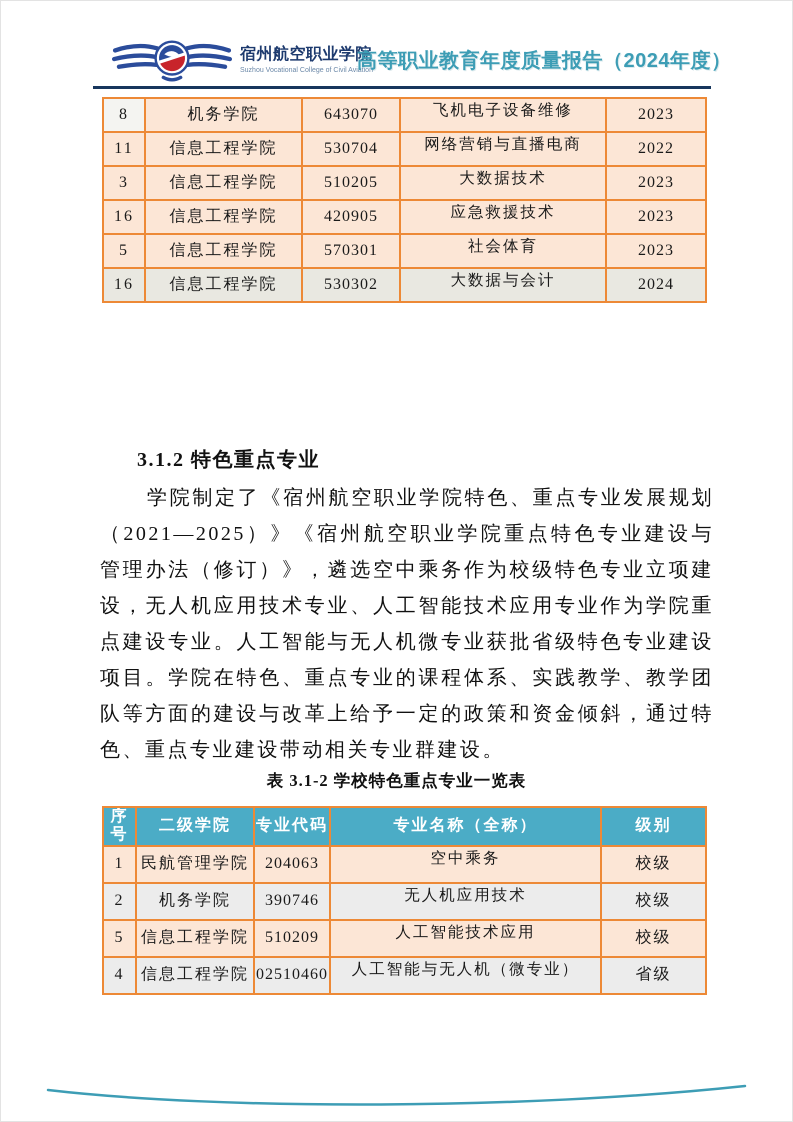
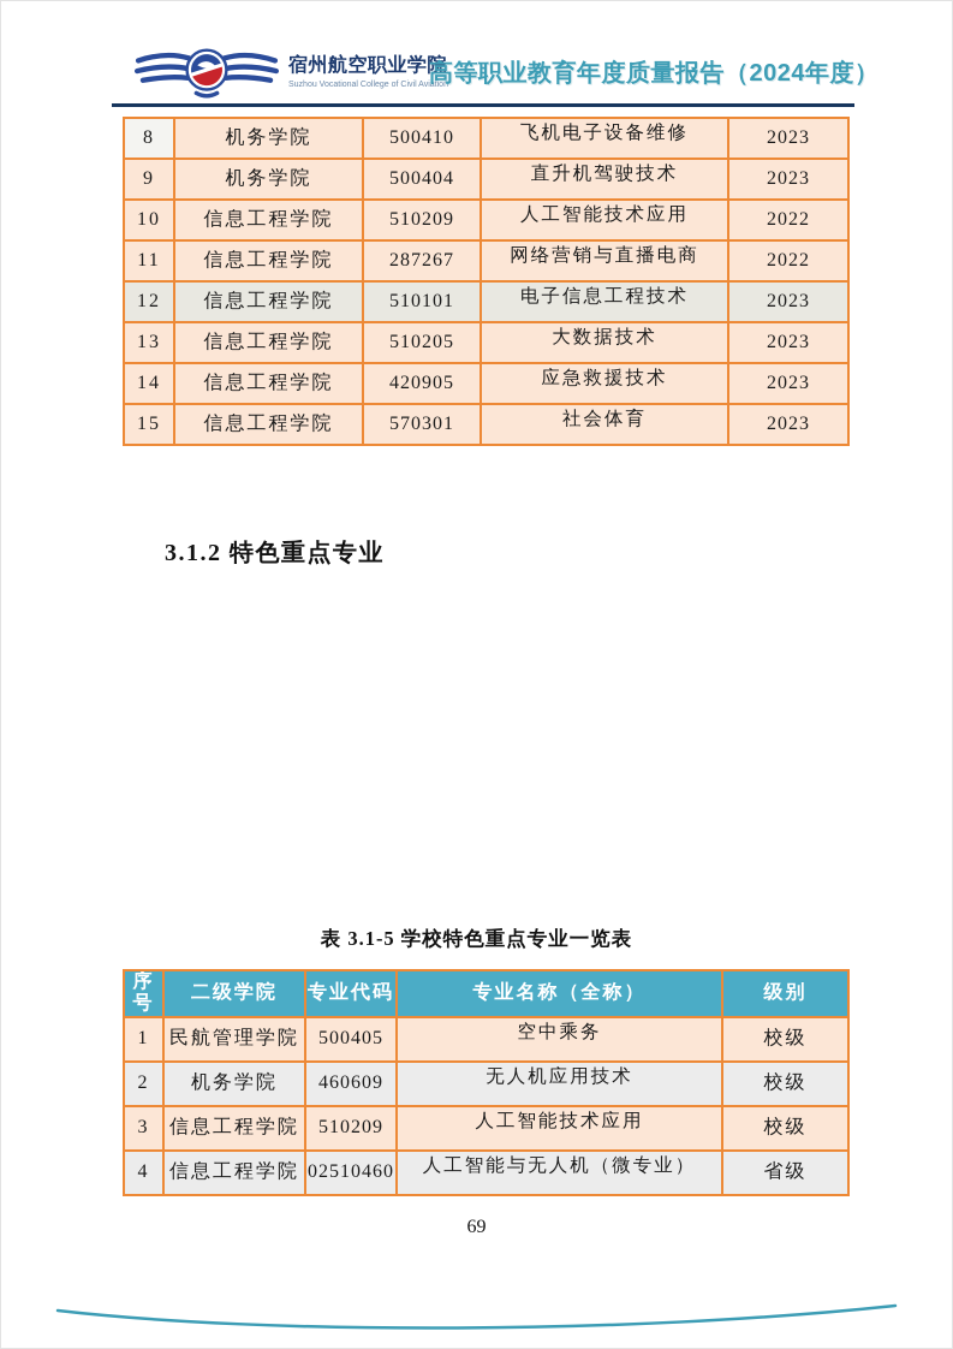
  宿州航空职业学
  高等职业教育年度质量报告（2024年度）
- 8	机务学院	643070	飞机电子设备维修	2023
+ 8	机务学院	500410	飞机电子设备维修	2023
+ 9	机务学院	500404	直升机驾驶技术	2023
+ 10	信息工程学院	510209	人工智能技术应用	2022
- 11	信息工程学院	530704	网络营销与直播电商	2022
+ 11	信息工程学院	287267	网络营销与直播电商	2022
+ 12	信息工程学院	510101	电子信息工程技术	2023
- 3	信息工程学院	510205	大数据技术	2023
+ 13	信息工程学院	510205	大数据技术	2023
- 16	信息工程学院	420905	应急救援技术	2023
+ 14	信息工程学院	420905	应急救援技术	2023
- 5	信息工程学院	570301	社会体育	2023
+ 15	信息工程学院	570301	社会体育	2023
- 16	信息工程学院	530302	大数据与会计	2024
  3.1.2 特色重点专业
- 学院制定了《宿州航空职业学院特色、重点专业发展规划（2021—2025）》《宿州航空职业学院重点特色专业建设与管理办法（修订）》，遴选空中乘务作为校级特色专业立项建设，无人机应用技术专业、人工智能技术应用专业作为学院重点建设专业。人工智能与无人机微专业获批省级特色专业建设项目。学院在特色、重点专业的课程体系、实践教学、教学团队等方面的建设与改革上给予一定的政策和资金倾斜，通过特色、重点专业建设带动相关专业群建设。
- 表 3.1-2 学校特色重点专业一览表
+ 表 3.1-5 学校特色重点专业一览表
  序号	二级学院	专业代码	专业名称（全称）	级别
- 1	民航管理学院	204063	空中乘务	校级
+ 1	民航管理学院	500405	空中乘务	校级
- 2	机务学院	390746	无人机应用技术	校级
+ 2	机务学院	460609	无人机应用技术	校级
- 5	信息工程学院	510209	人工智能技术应用	校级
+ 3	信息工程学院	510209	人工智能技术应用	校级
  4	信息工程学院	02510460	人工智能与无人机（微专业）	省级
+ 69
